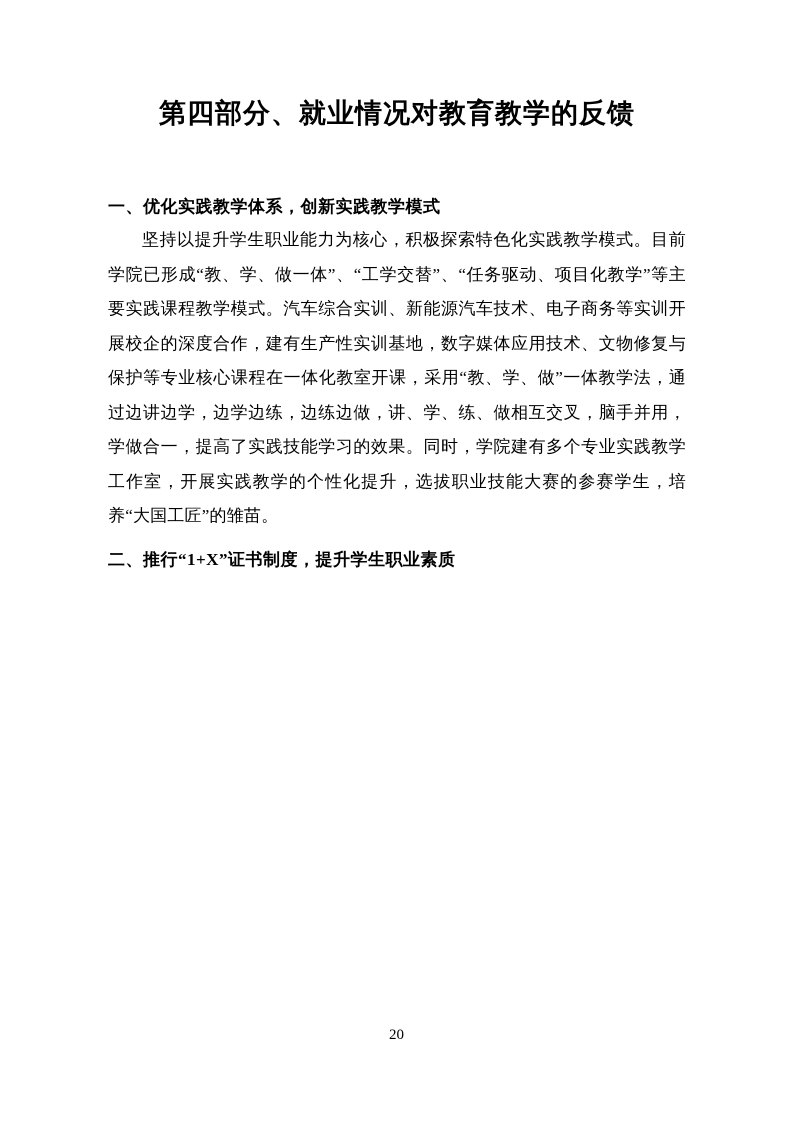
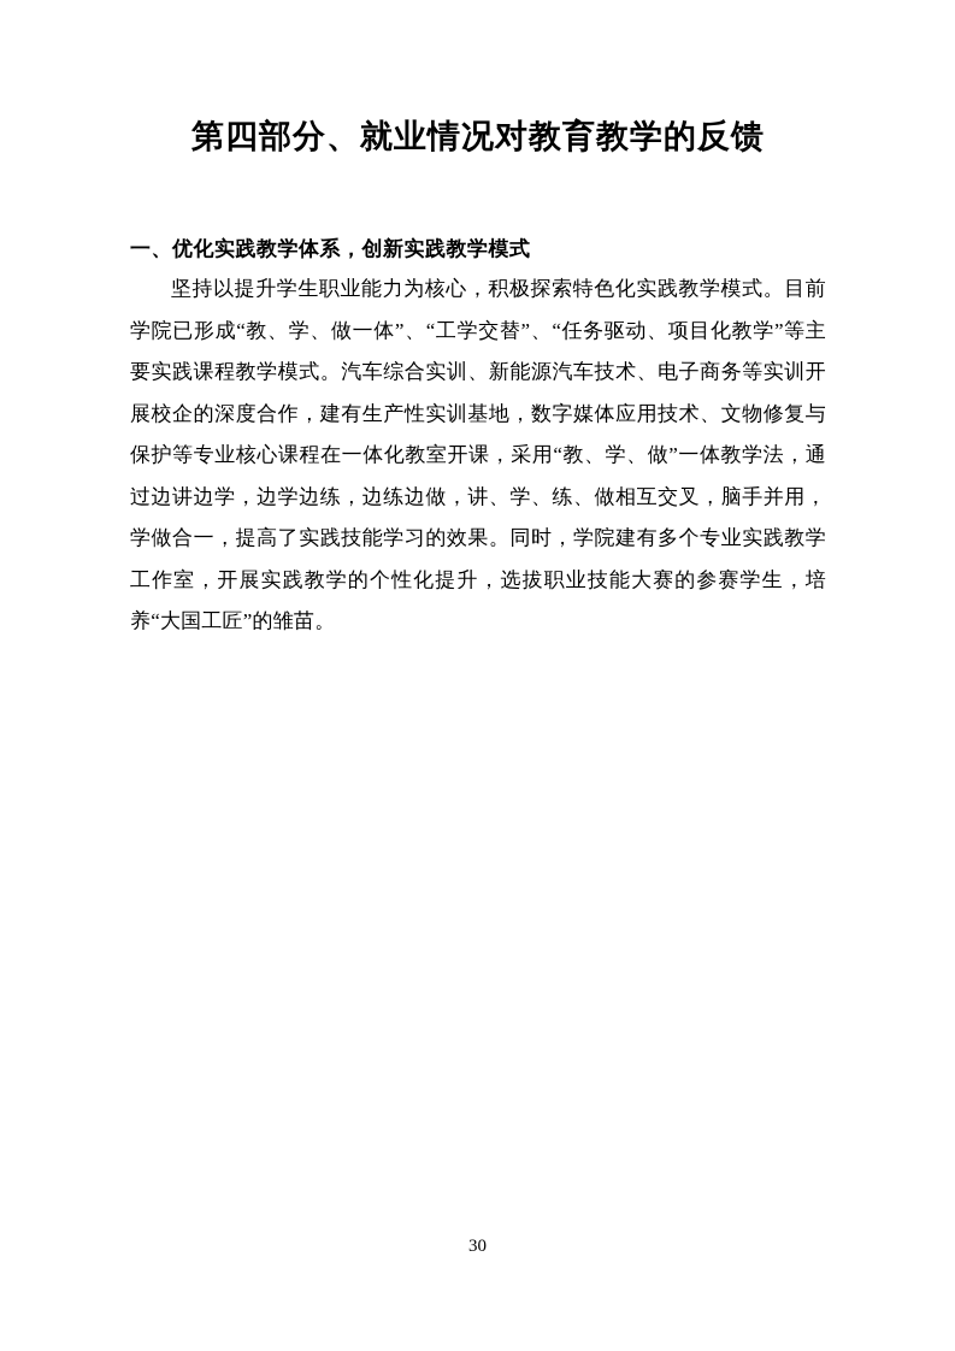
  第四部分、就业情况对教育教学的反馈
  一、优化实践教学体系，创新实践教学模式
  坚持以提升学生职业能力为核心，积极探索特色化实践教学模式。目前学院已形成“教、学、做一体”、“工学交替”、“任务驱动、项目化教学”等主要实践课程教学模式。汽车综合实训、新能源汽车技术、电子商务等实训开展校企的深度合作，建有生产性实训基地，数字媒体应用技术、文物修复与保护等专业核心课程在一体化教室开课，采用“教、学、做”一体教学法，通过边讲边学，边学边练，边练边做，讲、学、练、做相互交叉，脑手并用，学做合一，提高了实践技能学习的效果。同时，学院建有多个专业实践教学工作室，开展实践教学的个性化提升，选拔职业技能大赛的参赛学生，培养“大国工匠”的雏苗。
- 二、推行“1+X”证书制度，提升学生职业素质
- 20
+ 30
